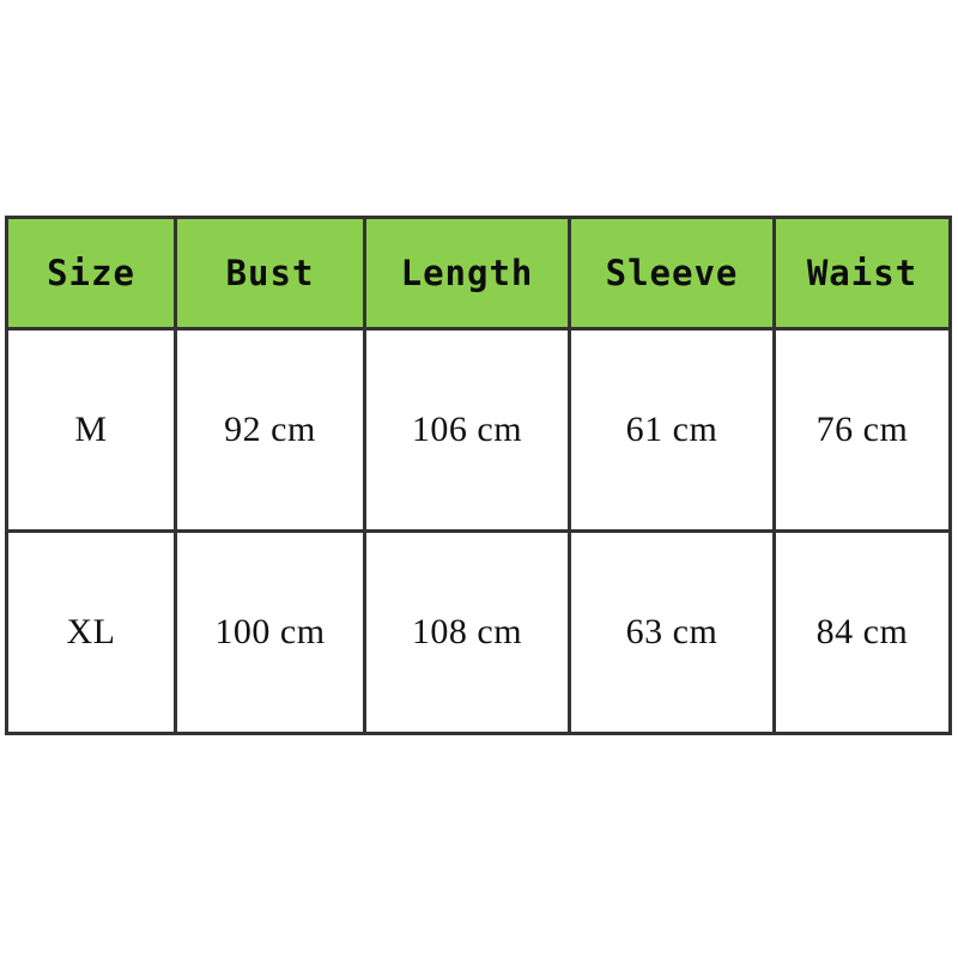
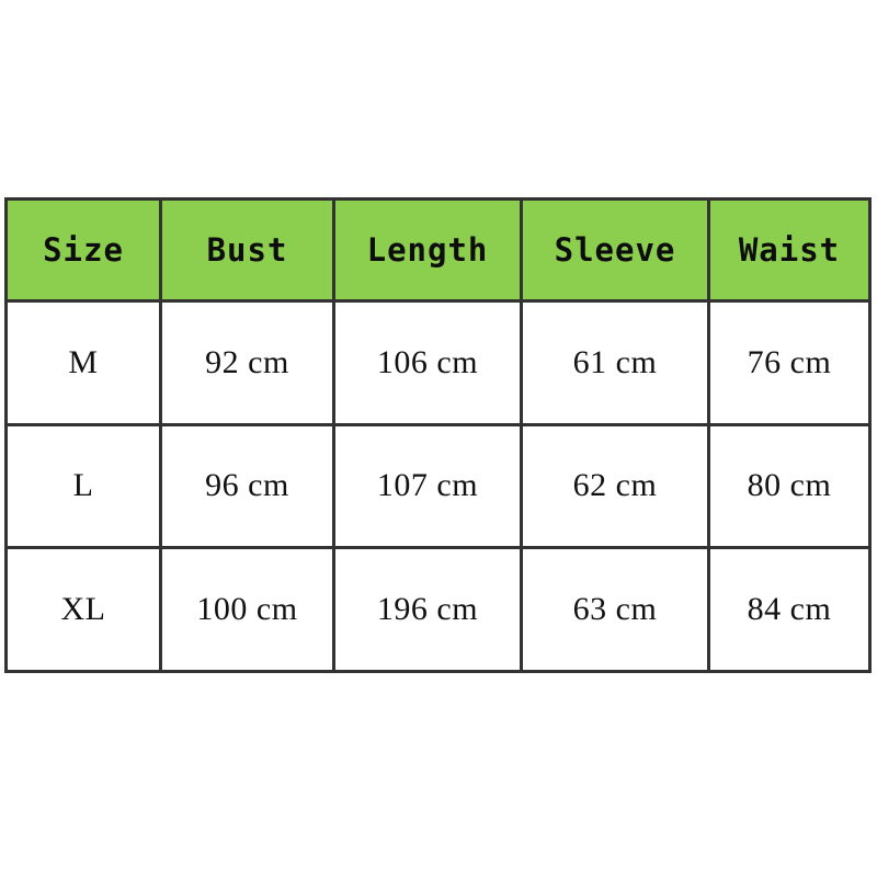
  Size	Bust	Length	Sleeve	Waist
  M	92 cm	106 cm	61 cm	76 cm
+ L	96 cm	107 cm	62 cm	80 cm
- XL	100 cm	108 cm	63 cm	84 cm
+ XL	100 cm	196 cm	63 cm	84 cm
